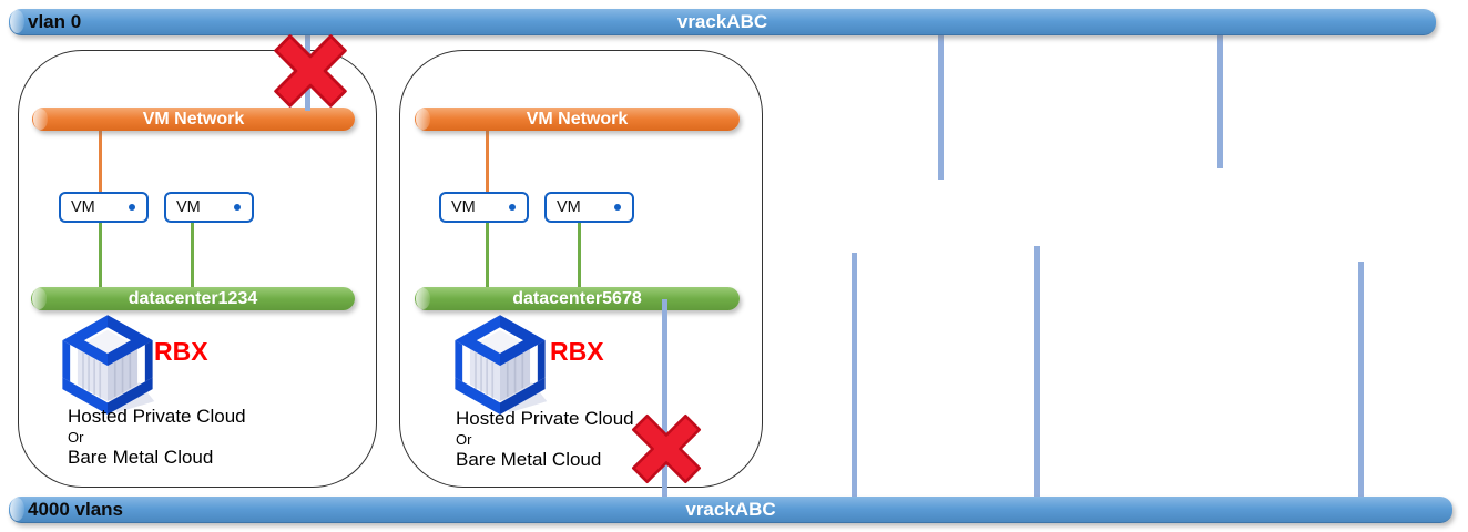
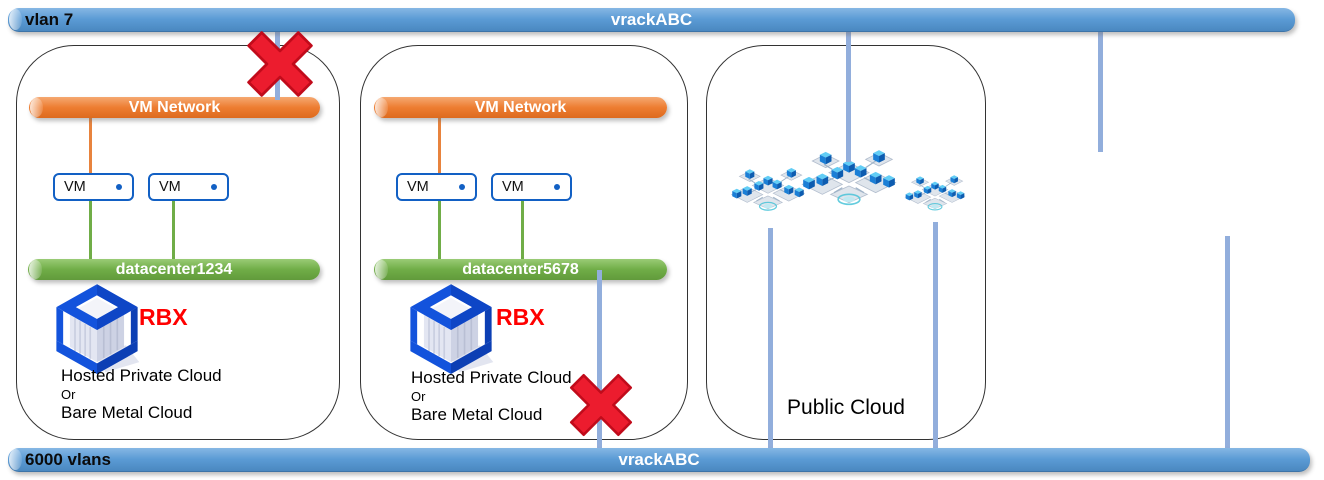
- vlan 0
+ vlan 7
  vrackABC
- 4000 vlans
+ 6000 vlans
  vrackABC
  VM Network
  VM
  VM
  datacenter1234
  RBX
  Hosted Private Cloud
  Or
  Bare Metal Cloud
  VM Network
  VM
  VM
  datacenter5678
  RBX
  Hosted Private Cloud
  Or
  Bare Metal Cloud
+ Public Cloud
